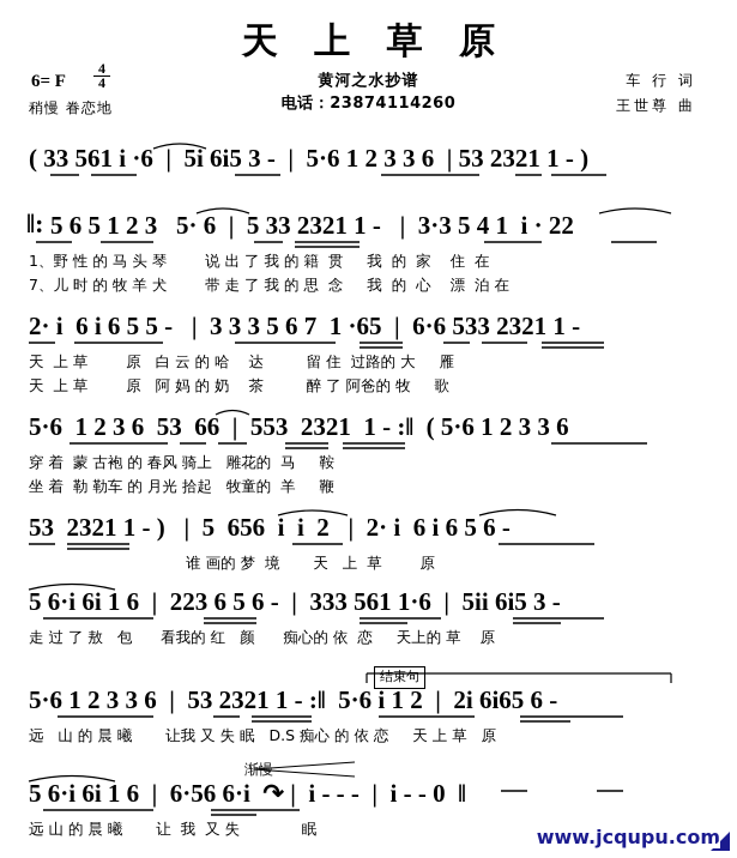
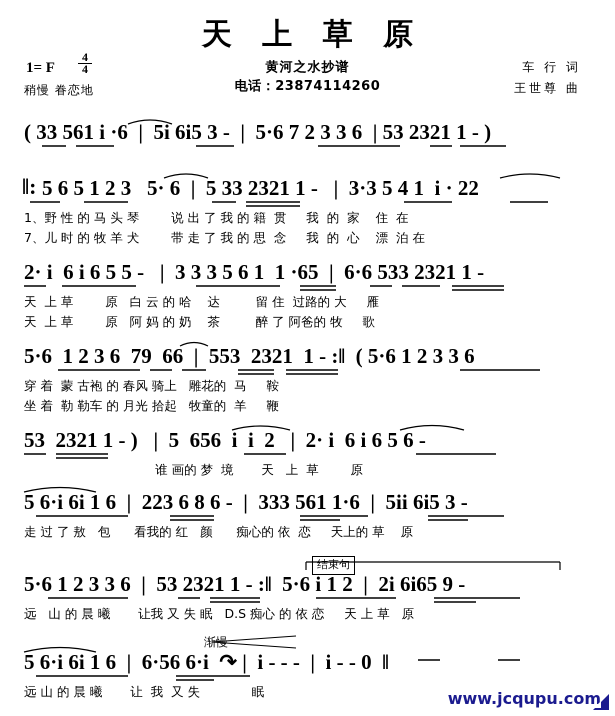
  天 上 草 原
  黄河之水抄谱
  电话：23874114260
- 6= F
+ 1= F
  4
  4
  稍慢 眷恋地
  车 行 词
  王世尊 曲
- ( 33 561 i ·6 | 5i 6i5 3 - | 5·6 1 2 3 3 6 | 53 2321 1 - )
+ ( 33 561 i ·6 | 5i 6i5 3 - | 5·6 7 2 3 3 6 | 53 2321 1 - )
  ‖:
  5 6 5 1 2 3 5· 6 | 5 33 2321 1 - | 3·3 5 4 1 i · 22
  1、野 性 的 马 头 琴 说 出 了 我 的 籍 贯 我 的 家 住 在
  7、儿 时 的 牧 羊 犬 带 走 了 我 的 思 念 我 的 心 漂 泊 在
- 2· i 6 i 6 5 5 - | 3 3 3 5 6 7 1 ·65 | 6·6 533 2321 1 -
+ 2· i 6 i 6 5 5 - | 3 3 3 5 6 1 1 ·65 | 6·6 533 2321 1 -
  天 上 草 原 白 云 的 哈 达 留 住 过路的 大 雁
  天 上 草 原 阿 妈 的 奶 茶 醉 了 阿爸的 牧 歌
- 5·6 1 2 3 6 53 66 | 553 2321 1 - :‖ ( 5·6 1 2 3 3 6
+ 5·6 1 2 3 6 79 66 | 553 2321 1 - :‖ ( 5·6 1 2 3 3 6
  穿 着 蒙 古袍 的 春风 骑上 雕花的 马 鞍
  坐 着 勒 勒车 的 月光 拾起 牧童的 羊 鞭
  53 2321 1 - ) | 5 656 i i 2 | 2· i 6 i 6 5 6 -
  谁 画的 梦 境 天 上 草 原
- 5 6·i 6i 1 6 | 223 6 5 6 - | 333 561 1·6 | 5ii 6i5 3 -
+ 5 6·i 6i 1 6 | 223 6 8 6 - | 333 561 1·6 | 5ii 6i5 3 -
  走 过 了 敖 包 看我的 红 颜 痴心的 依 恋 天上的 草 原
  结束句
- 5·6 1 2 3 3 6 | 53 2321 1 - :‖ 5·6 i 1 2 | 2i 6i65 6 -
+ 5·6 1 2 3 3 6 | 53 2321 1 - :‖ 5·6 i 1 2 | 2i 6i65 9 -
  远 山 的 晨 曦 让我 又 失 眠 D.S 痴心 的 依 恋 天 上 草 原
  渐慢
  5 6·i 6i 1 6 | 6·56 6·i ↷ | i - - - | i - - 0 ‖
  远 山 的 晨 曦 让 我 又 失 眠
  www.jcqupu.com
